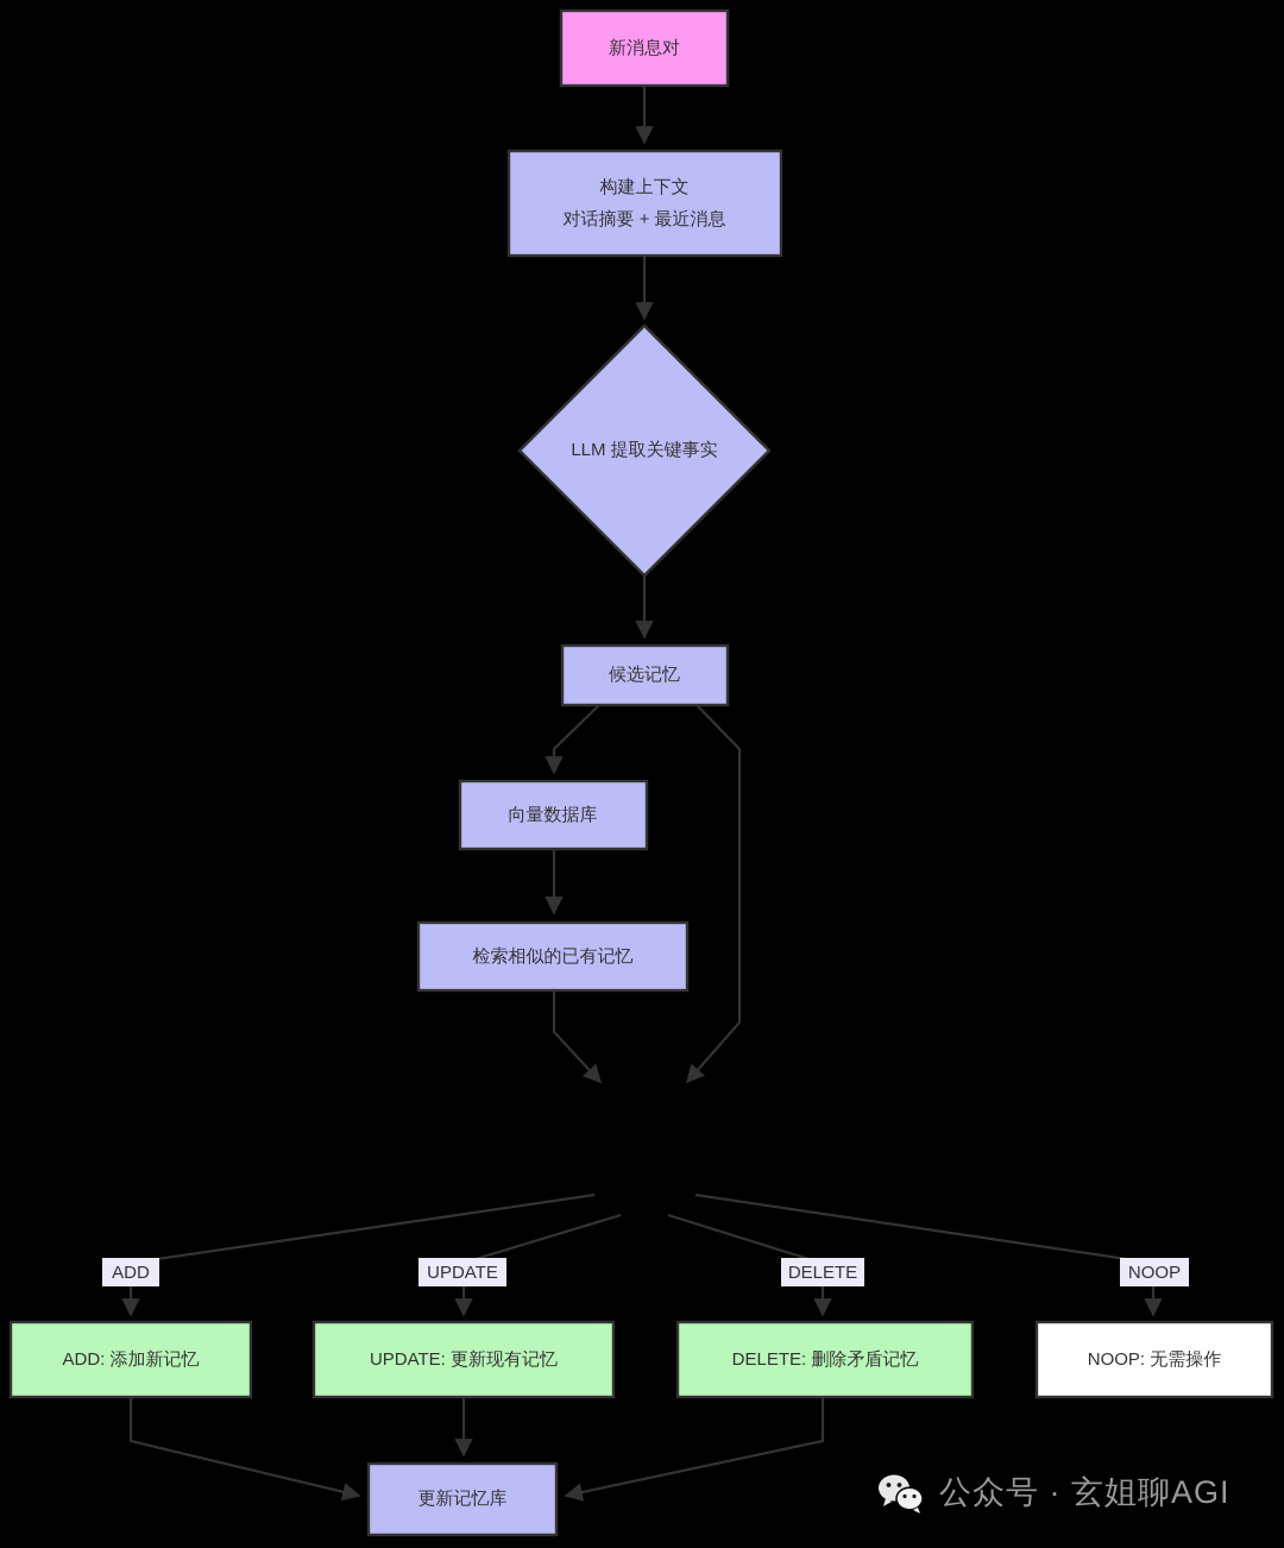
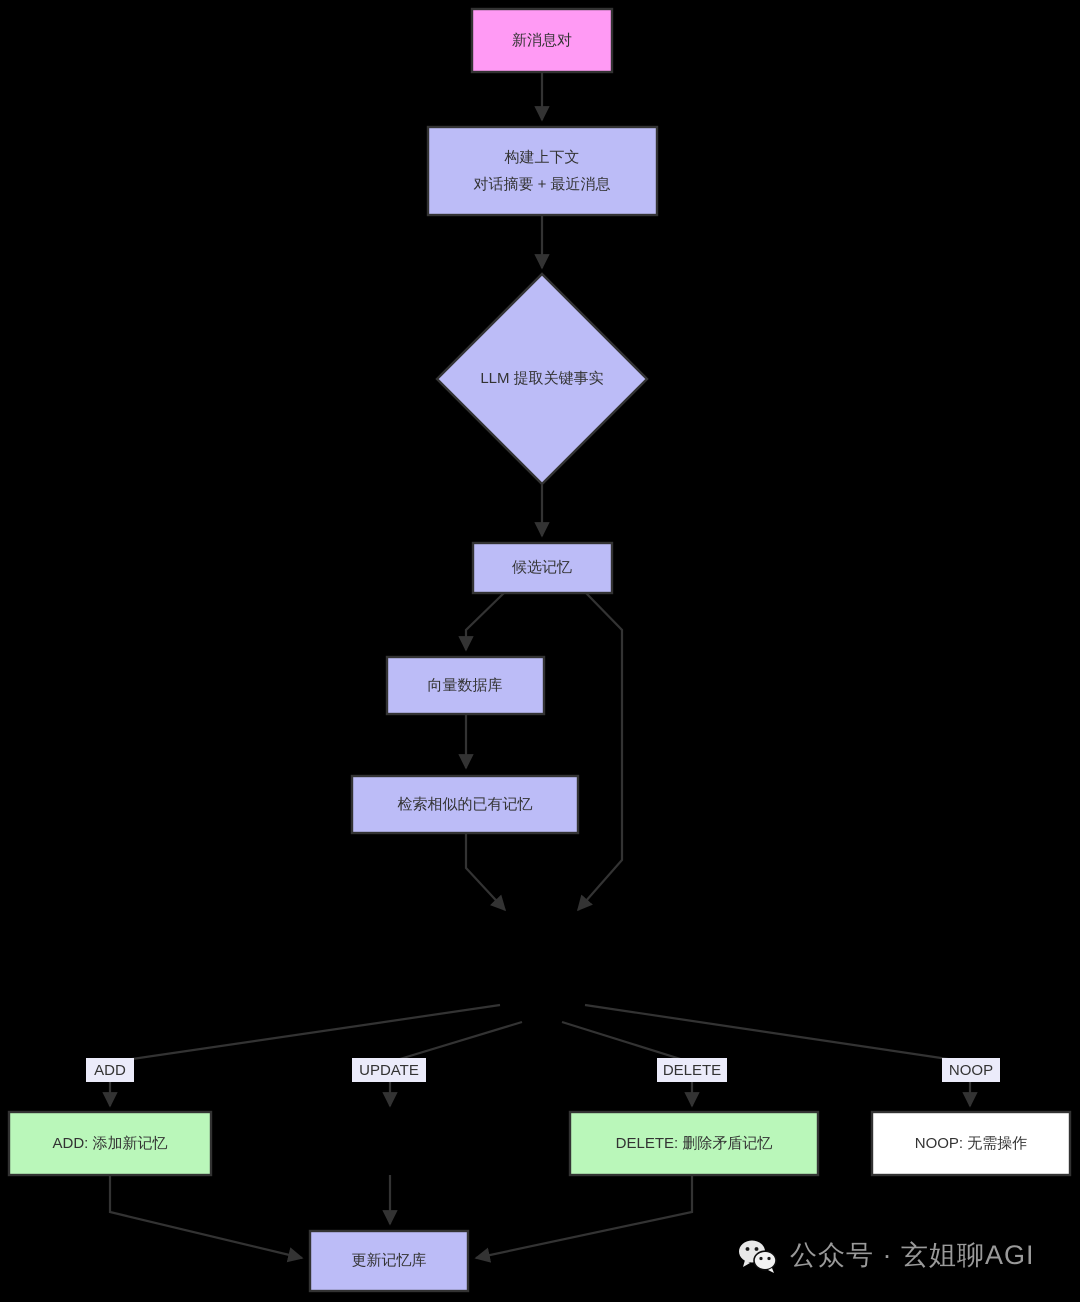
  新消息对
  构建上下文
  对话摘要 + 最近消息
  LLM 提取关键事实
  候选记忆
  向量数据库
  检索相似的已有记忆
  ADD
  UPDATE
  DELETE
  NOOP
  ADD: 添加新记忆
- UPDATE: 更新现有记忆
  DELETE: 删除矛盾记忆
  NOOP: 无需操作
  更新记忆库
  公众号 · 玄姐聊AGI
